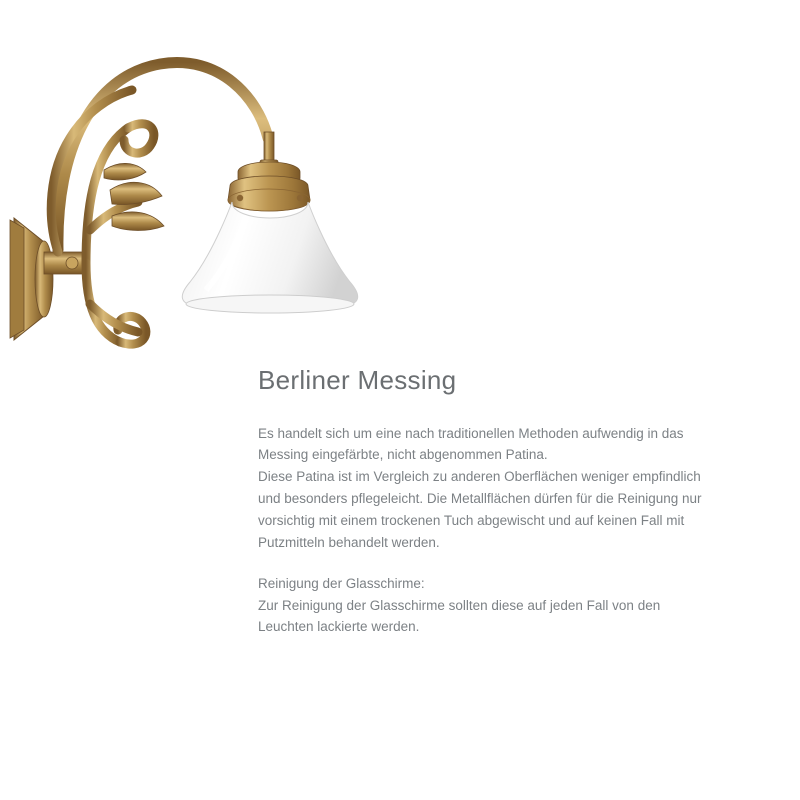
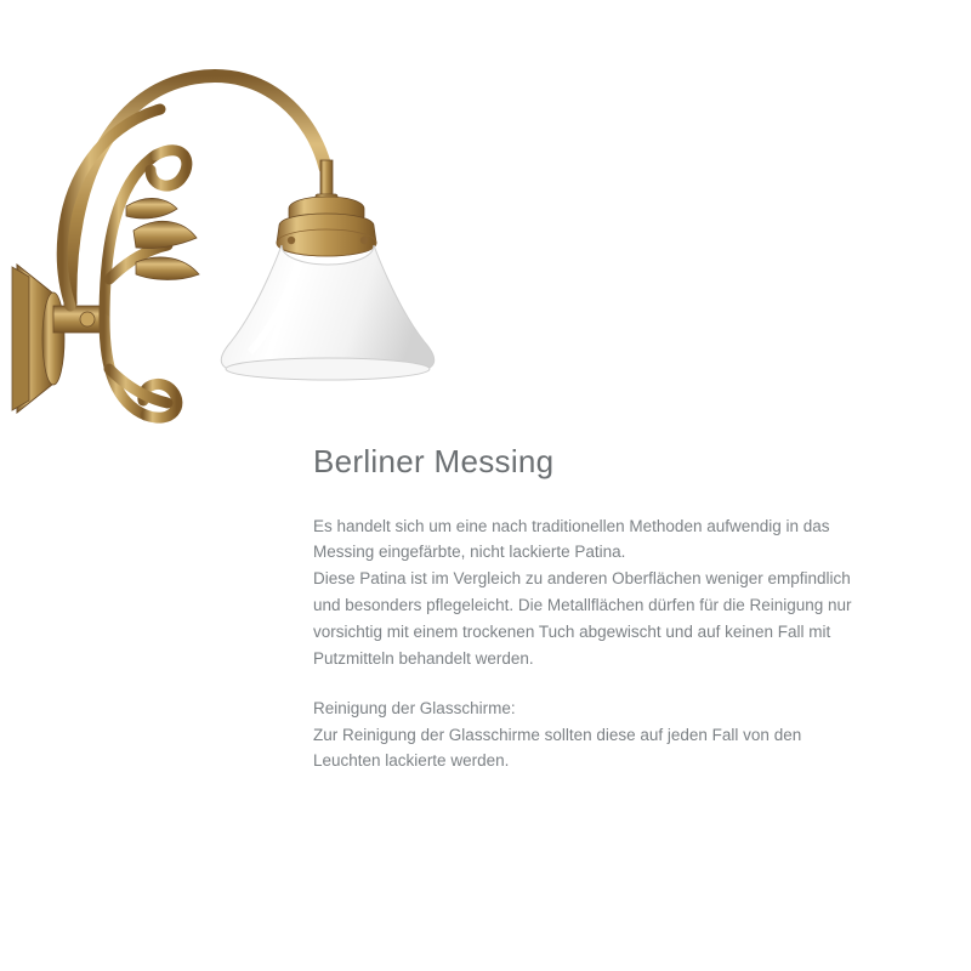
  Berliner Messing
- Es handelt sich um eine nach traditionellen Methoden aufwendig in das Messing eingefärbte, nicht abgenommen Patina.
+ Es handelt sich um eine nach traditionellen Methoden aufwendig in das Messing eingefärbte, nicht lackierte Patina.
  Diese Patina ist im Vergleich zu anderen Oberflächen weniger empfindlich und besonders pflegeleicht. Die Metallflächen dürfen für die Reinigung nur vorsichtig mit einem trockenen Tuch abgewischt und auf keinen Fall mit Putzmitteln behandelt werden.
  Reinigung der Glasschirme:
  Zur Reinigung der Glasschirme sollten diese auf jeden Fall von den Leuchten lackierte werden.
